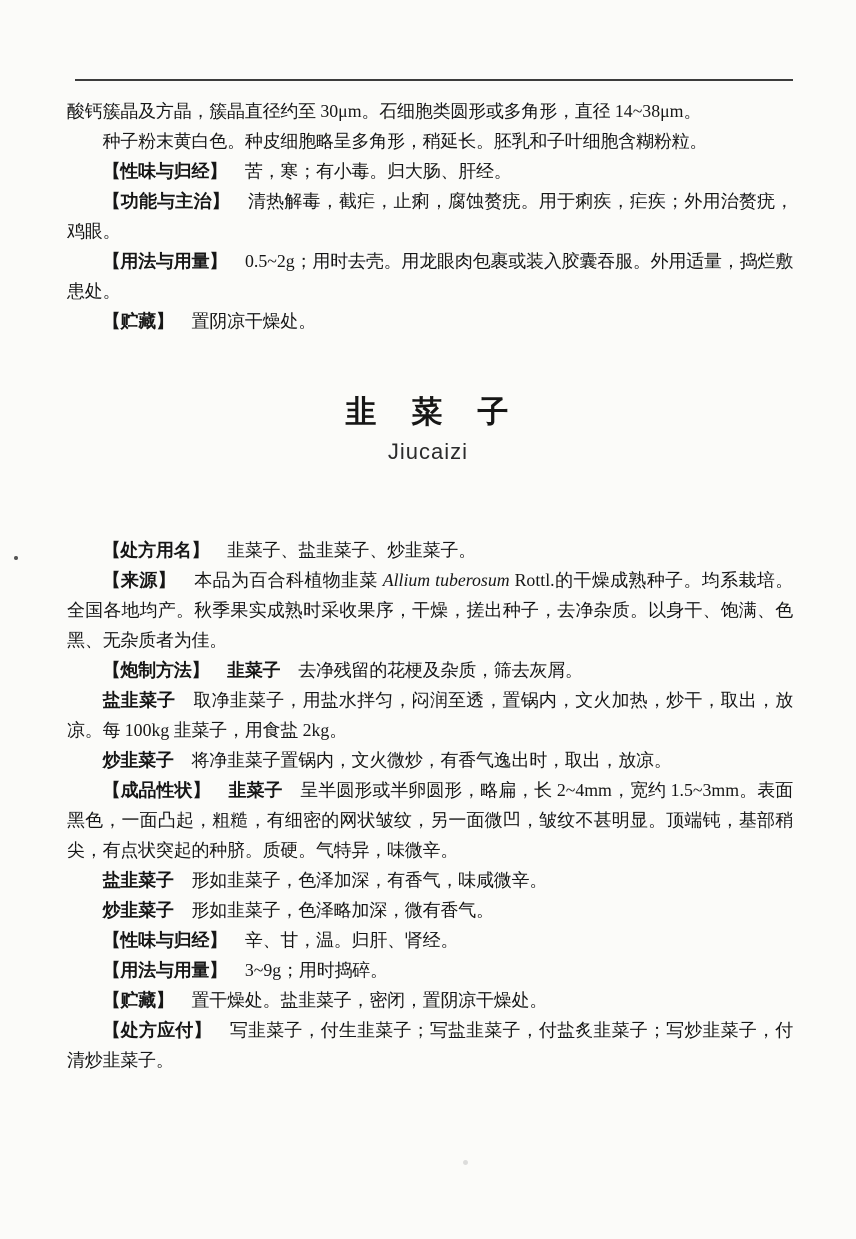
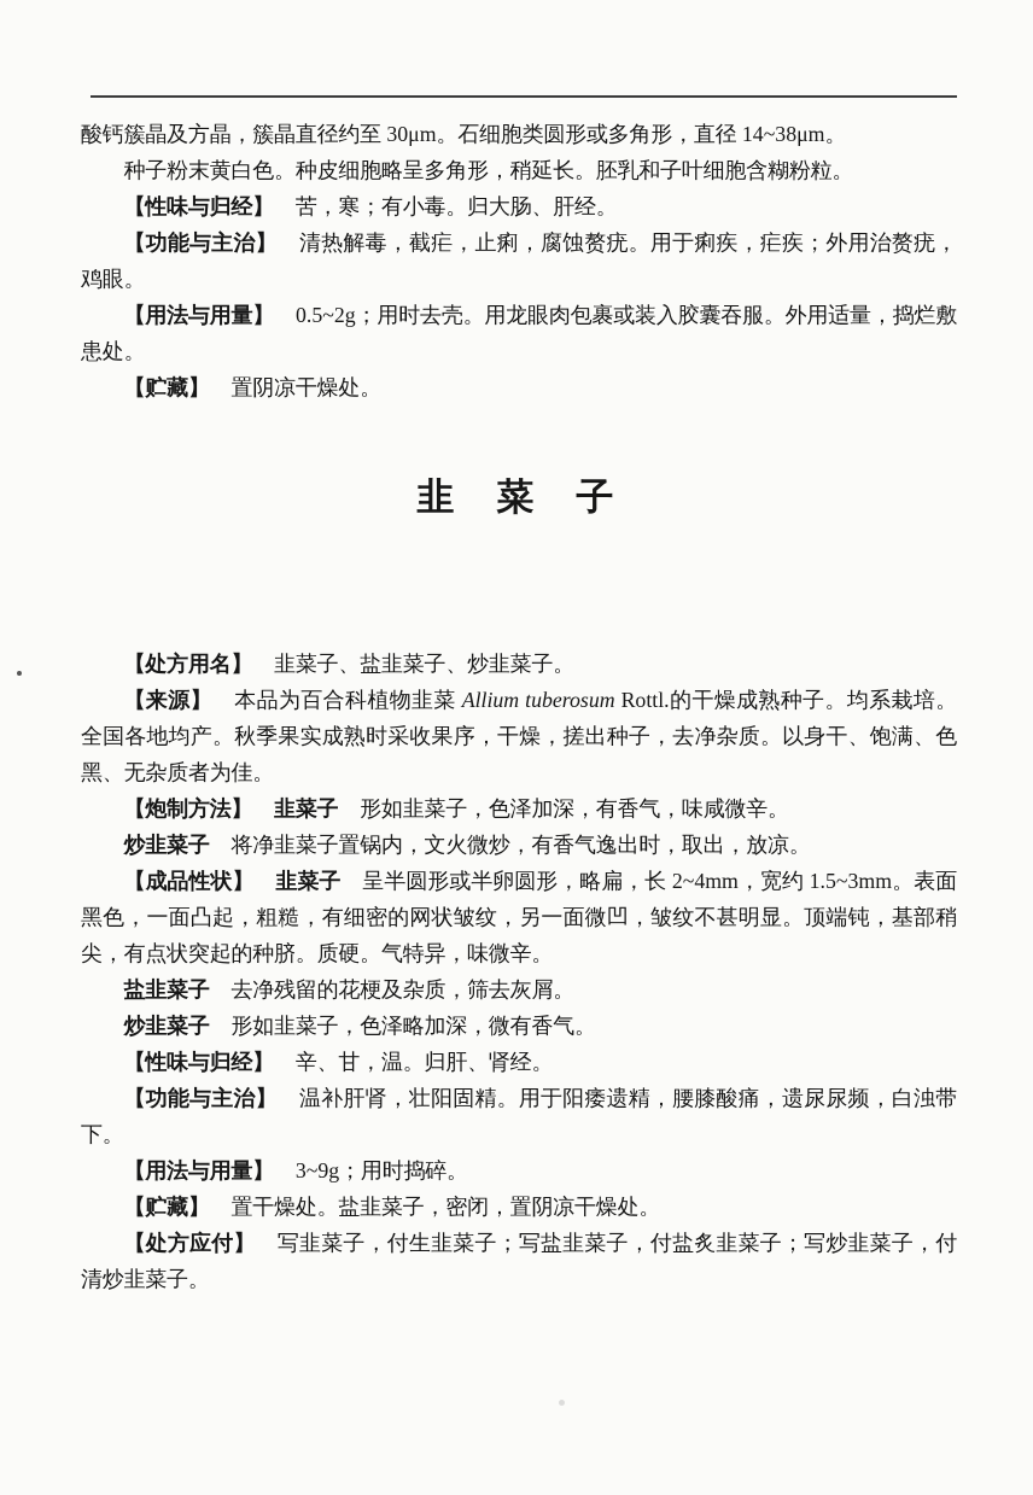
  酸钙簇晶及方晶，簇晶直径约至 30μm。石细胞类圆形或多角形，直径 14~38μm。
  种子粉末黄白色。种皮细胞略呈多角形，稍延长。胚乳和子叶细胞含糊粉粒。
  【性味与归经】 苦，寒；有小毒。归大肠、肝经。
  【功能与主治】 清热解毒，截疟，止痢，腐蚀赘疣。用于痢疾，疟疾；外用治赘疣，鸡眼。
  【用法与用量】 0.5~2g；用时去壳。用龙眼肉包裹或装入胶囊吞服。外用适量，捣烂敷患处。
  【贮藏】 置阴凉干燥处。
  韭 菜 子
- Jiucaizi
  【处方用名】 韭菜子、盐韭菜子、炒韭菜子。
  【来源】 本品为百合科植物韭菜 Allium tuberosum Rottl.的干燥成熟种子。均系栽培。全国各地均产。秋季果实成熟时采收果序，干燥，搓出种子，去净杂质。以身干、饱满、色黑、无杂质者为佳。
- 【炮制方法】 韭菜子 去净残留的花梗及杂质，筛去灰屑。
+ 【炮制方法】 韭菜子 形如韭菜子，色泽加深，有香气，味咸微辛。
- 盐韭菜子 取净韭菜子，用盐水拌匀，闷润至透，置锅内，文火加热，炒干，取出，放凉。每 100kg 韭菜子，用食盐 2kg。
  炒韭菜子 将净韭菜子置锅内，文火微炒，有香气逸出时，取出，放凉。
  【成品性状】 韭菜子 呈半圆形或半卵圆形，略扁，长 2~4mm，宽约 1.5~3mm。表面黑色，一面凸起，粗糙，有细密的网状皱纹，另一面微凹，皱纹不甚明显。顶端钝，基部稍尖，有点状突起的种脐。质硬。气特异，味微辛。
- 盐韭菜子 形如韭菜子，色泽加深，有香气，味咸微辛。
+ 盐韭菜子 去净残留的花梗及杂质，筛去灰屑。
  炒韭菜子 形如韭菜子，色泽略加深，微有香气。
  【性味与归经】 辛、甘，温。归肝、肾经。
+ 【功能与主治】 温补肝肾，壮阳固精。用于阳痿遗精，腰膝酸痛，遗尿尿频，白浊带下。
  【用法与用量】 3~9g；用时捣碎。
  【贮藏】 置干燥处。盐韭菜子，密闭，置阴凉干燥处。
  【处方应付】 写韭菜子，付生韭菜子；写盐韭菜子，付盐炙韭菜子；写炒韭菜子，付清炒韭菜子。
